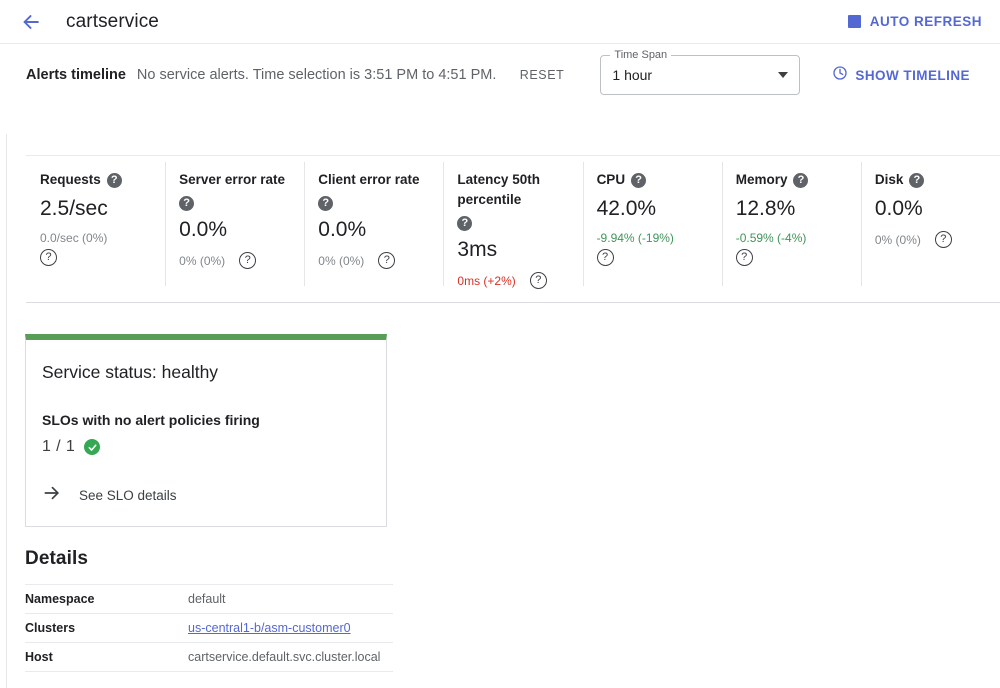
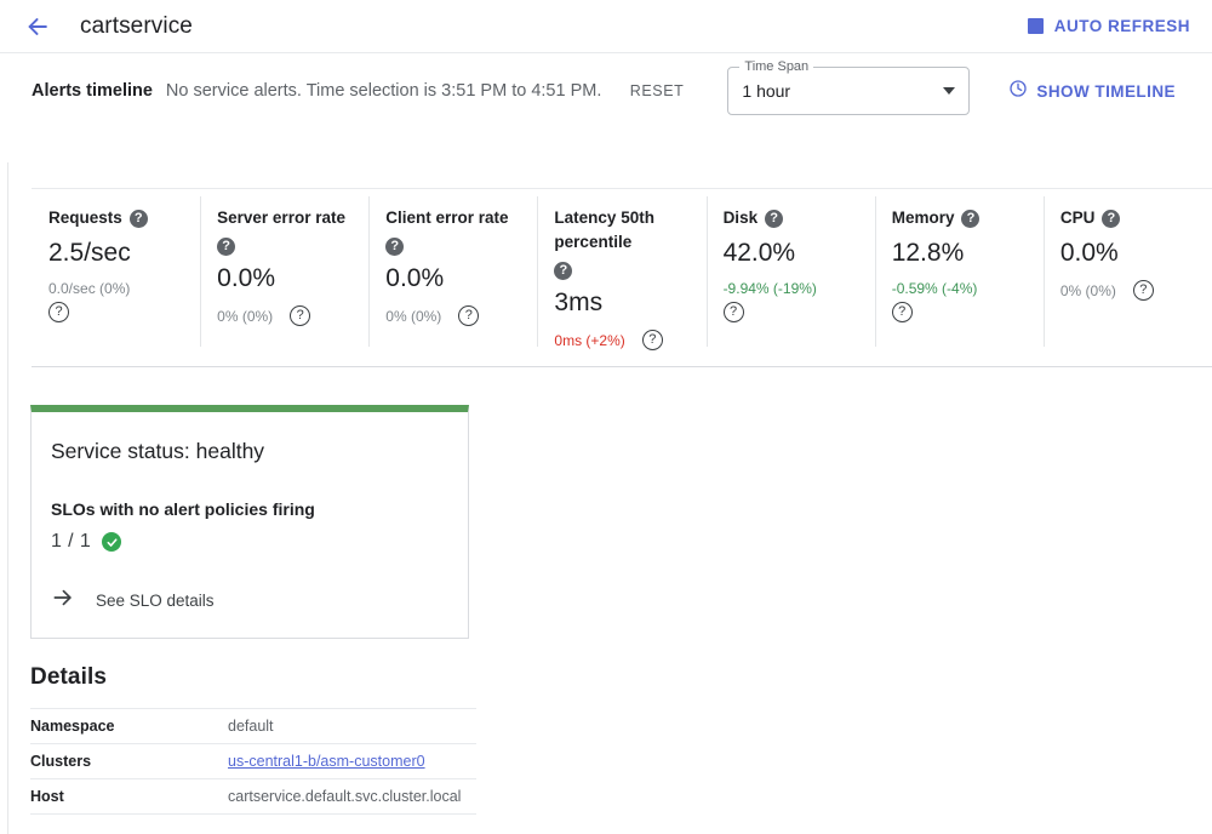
  cartservice
  AUTO REFRESH
  Alerts timeline
  No service alerts. Time selection is 3:51 PM to 4:51 PM.
  RESET
  Time Span
  1 hour
  SHOW TIMELINE
  Requests
  ?
  2.5/sec
  0.0/sec (0%)
  ?
  Server error rate
  ?
  0.0%
  0% (0%)
  ?
  Client error rate
  ?
  0.0%
  0% (0%)
  ?
  Latency 50th percentile
  ?
  3ms
  0ms (+2%)
  ?
- CPU
+ Disk
  ?
  42.0%
  -9.94% (-19%)
  ?
  Memory
  ?
  12.8%
  -0.59% (-4%)
  ?
- Disk
+ CPU
  ?
  0.0%
  0% (0%)
  ?
  Service status: healthy
  SLOs with no alert policies firing
  1 / 1
  See SLO details
  Details
  Namespace	default
  Clusters	us-central1-b/asm-customer0
  Host	cartservice.default.svc.cluster.local
